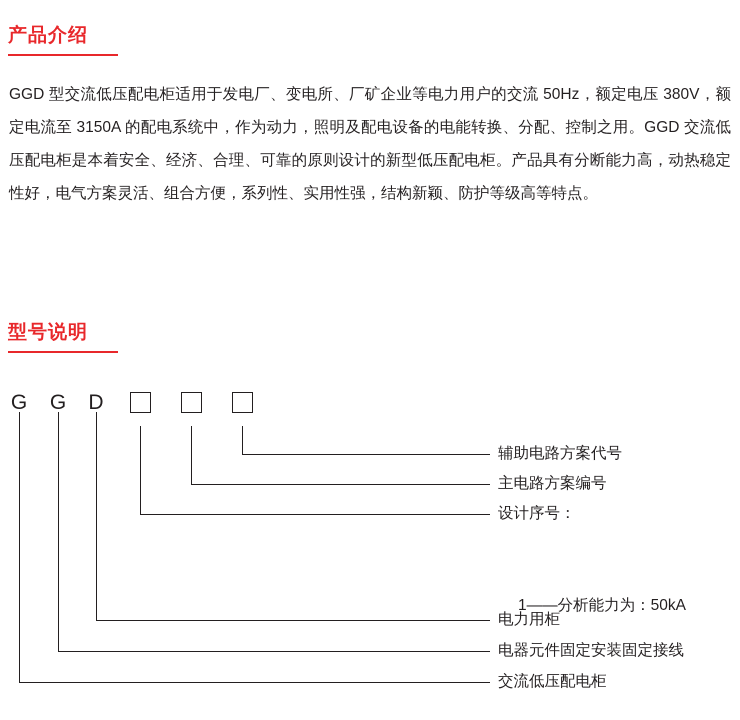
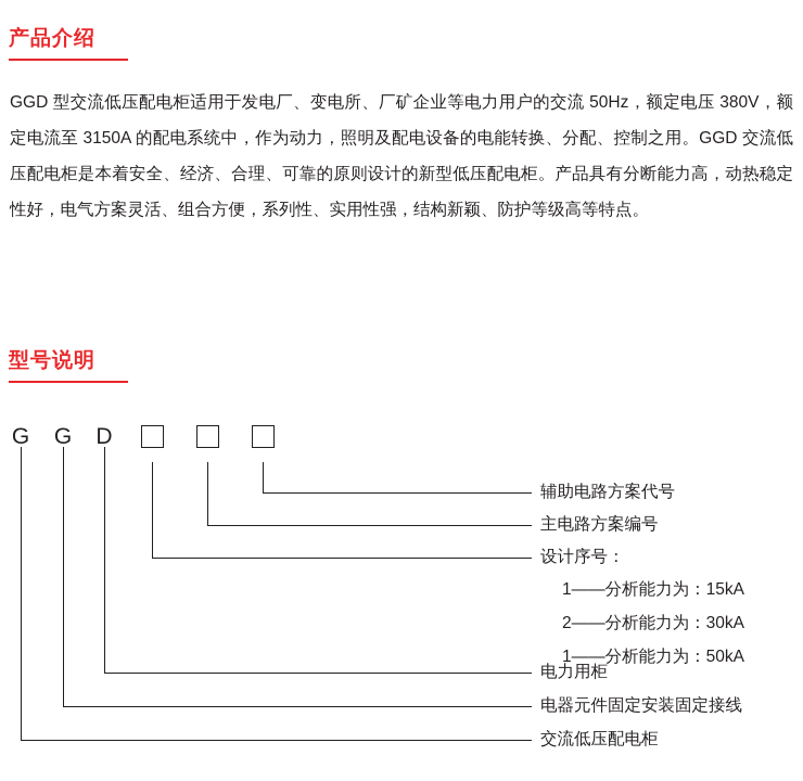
  产品介绍
  GGD 型交流低压配电柜适用于发电厂、变电所、厂矿企业等电力用户的交流 50Hz，额定电压 380V，额定电流至 3150A 的配电系统中，作为动力，照明及配电设备的电能转换、分配、控制之用。GGD 交流低压配电柜是本着安全、经济、合理、可靠的原则设计的新型低压配电柜。产品具有分断能力高，动热稳定性好，电气方案灵活、组合方便，系列性、实用性强，结构新颖、防护等级高等特点。
  型号说明
  G
  G
  D
  辅助电路方案代号
  主电路方案编号
  设计序号：
+ 1——分析能力为：15kA
+ 2——分析能力为：30kA
  1——分析能力为：50kA
  电力用柜
  电器元件固定安装固定接线
  交流低压配电柜
